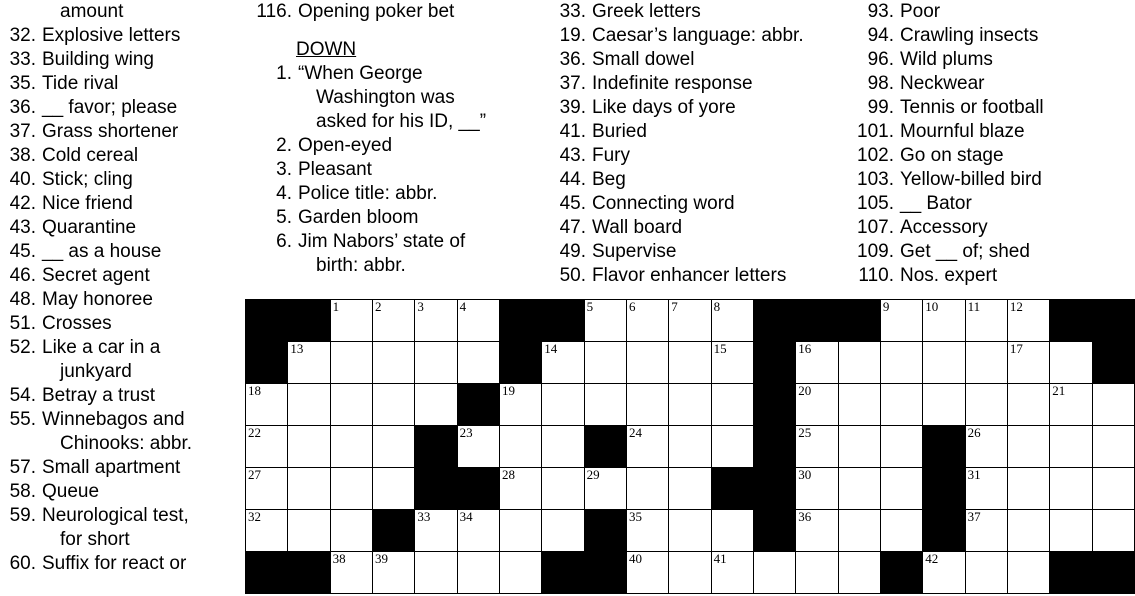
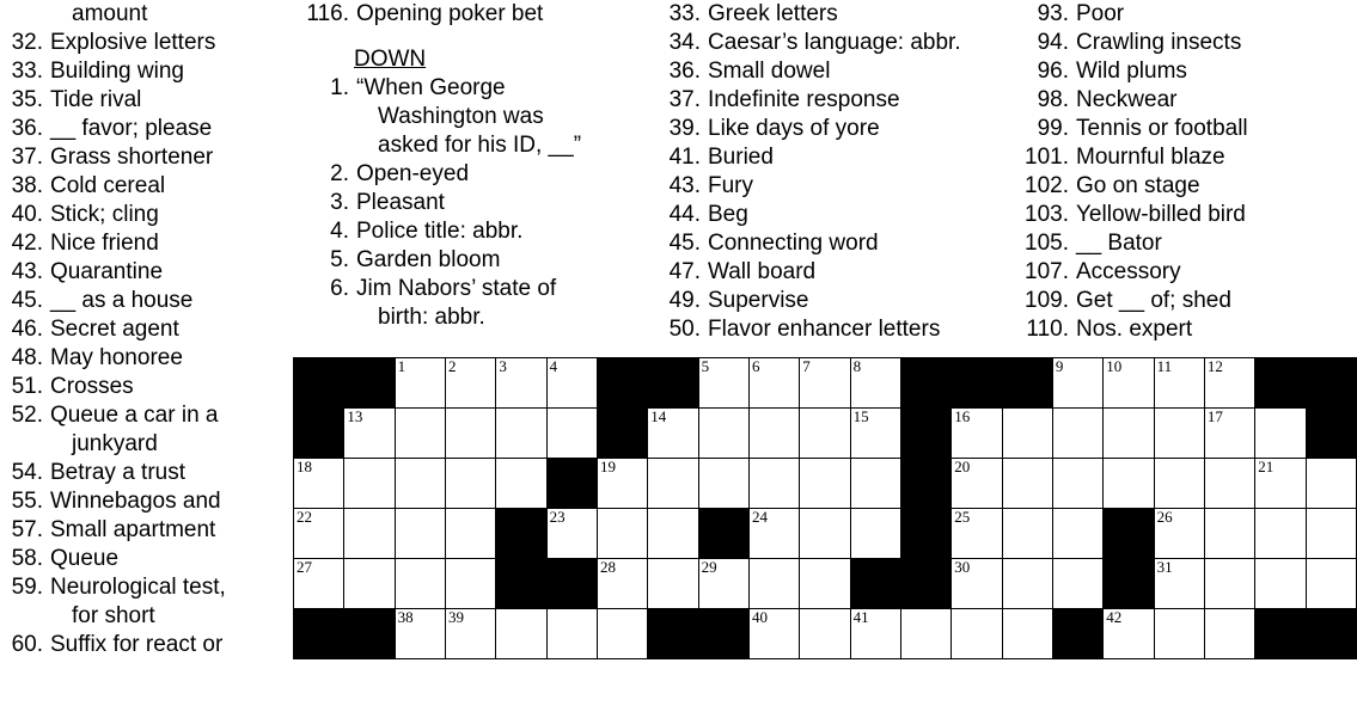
  amount
  32.
  Explosive letters
  33.
  Building wing
  35.
  Tide rival
  36.
  __ favor; please
  37.
  Grass shortener
  38.
  Cold cereal
  40.
  Stick; cling
  42.
  Nice friend
  43.
  Quarantine
  45.
  __ as a house
  46.
  Secret agent
  48.
  May honoree
  51.
  Crosses
  52.
- Like a car in a
+ Queue a car in a
  junkyard
  54.
  Betray a trust
  55.
  Winnebagos and
- Chinooks: abbr.
  57.
  Small apartment
  58.
  Queue
  59.
  Neurological test,
  for short
  60.
  Suffix for react or
  116.
  Opening poker bet
  DOWN
  1.
  “When George
  Washington was
  asked for his ID, __”
  2.
  Open-eyed
  3.
  Pleasant
  4.
  Police title: abbr.
  5.
  Garden bloom
  6.
  Jim Nabors’ state of
  birth: abbr.
  33.
  Greek letters
- 19.
+ 34.
  Caesar’s language: abbr.
  36.
  Small dowel
  37.
  Indefinite response
  39.
  Like days of yore
  41.
  Buried
  43.
  Fury
  44.
  Beg
  45.
  Connecting word
  47.
  Wall board
  49.
  Supervise
  50.
  Flavor enhancer letters
  93.
  Poor
  94.
  Crawling insects
  96.
  Wild plums
  98.
  Neckwear
  99.
  Tennis or football
  101.
  Mournful blaze
  102.
  Go on stage
  103.
  Yellow-billed bird
  105.
  __ Bator
  107.
  Accessory
  109.
  Get __ of; shed
  110.
  Nos. expert
  		1	2	3	4			5	6	7	8				9	10	11	12
  	13						14				15		16					17
  18						19							20						21
  22					23				24				25				26
  27						28		29					30				31
- 32				33	34				35				36				37
  		38	39						40		41					42
